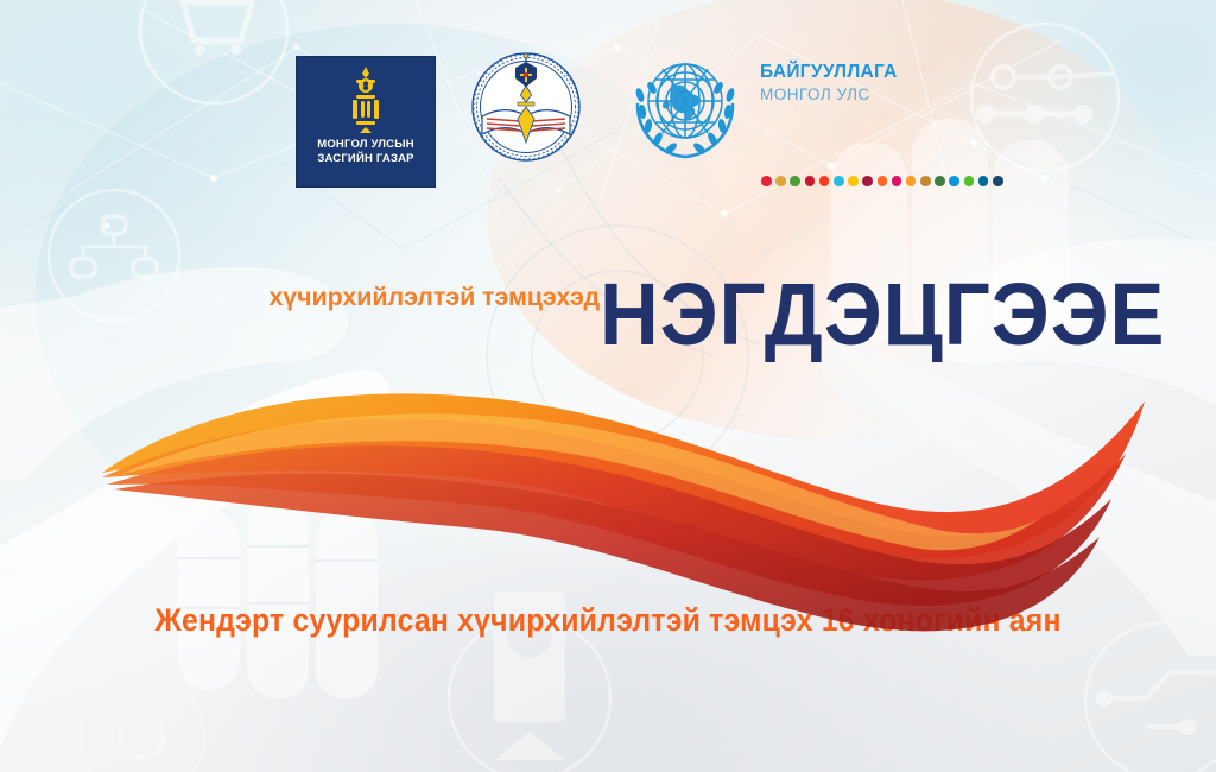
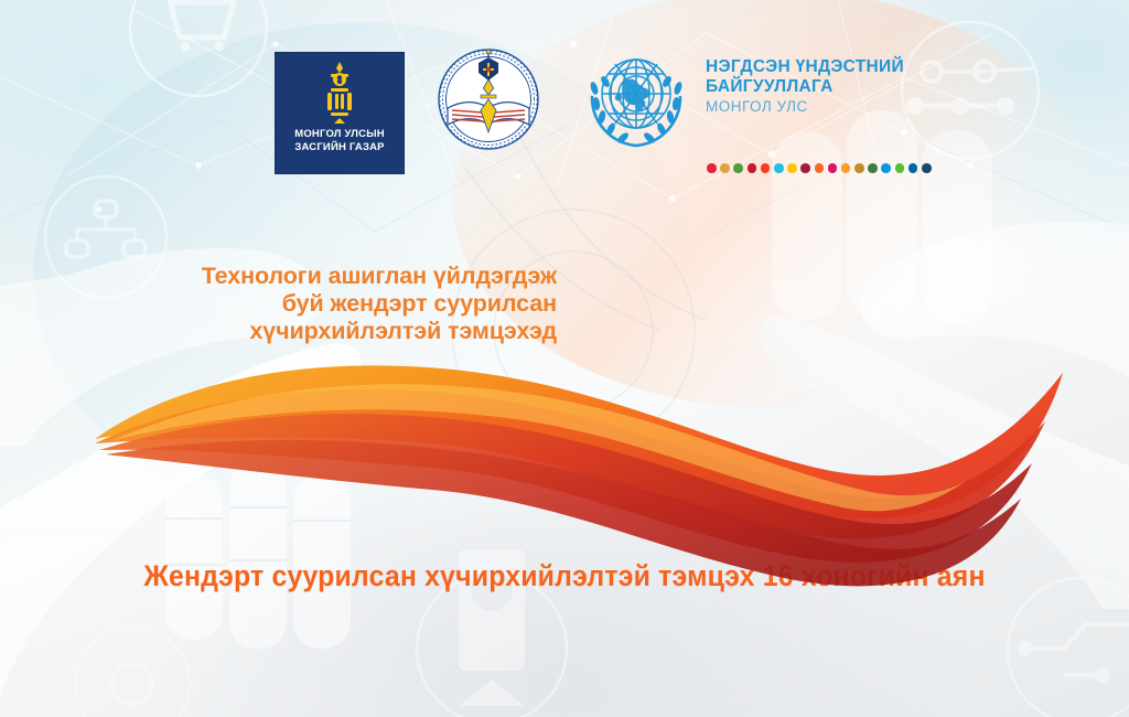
  МОНГОЛ УЛСЫН
  ЗАСГИЙН ГАЗАР
+ НЭГДСЭН ҮНДЭСТНИЙ
  БАЙГУУЛЛАГА
  МОНГОЛ УЛС
+ Технологи ашиглан үйлдэгдэж
+ буй жендэрт суурилсан
  хүчирхийлэлтэй тэмцэхэд
- НЭГДЭЦГЭЭЕ
  Жендэрт суурилсан хүчирхийлэлтэй тэмцэх 1 аян
